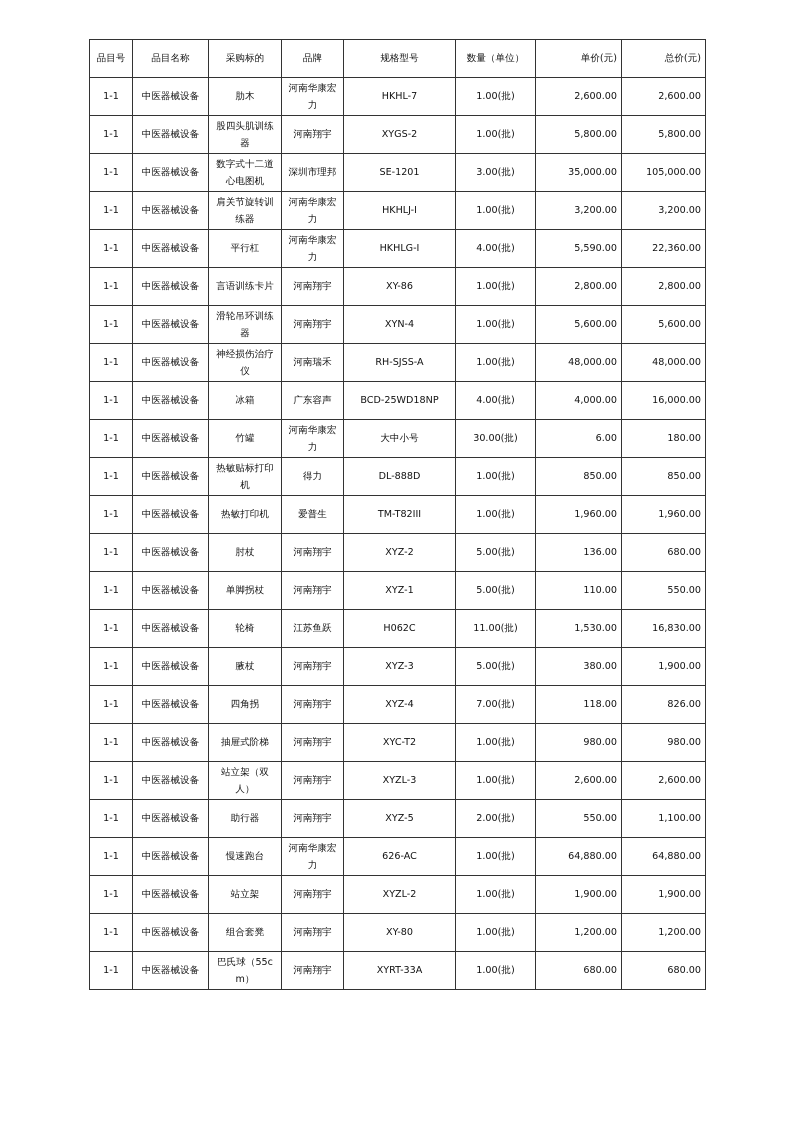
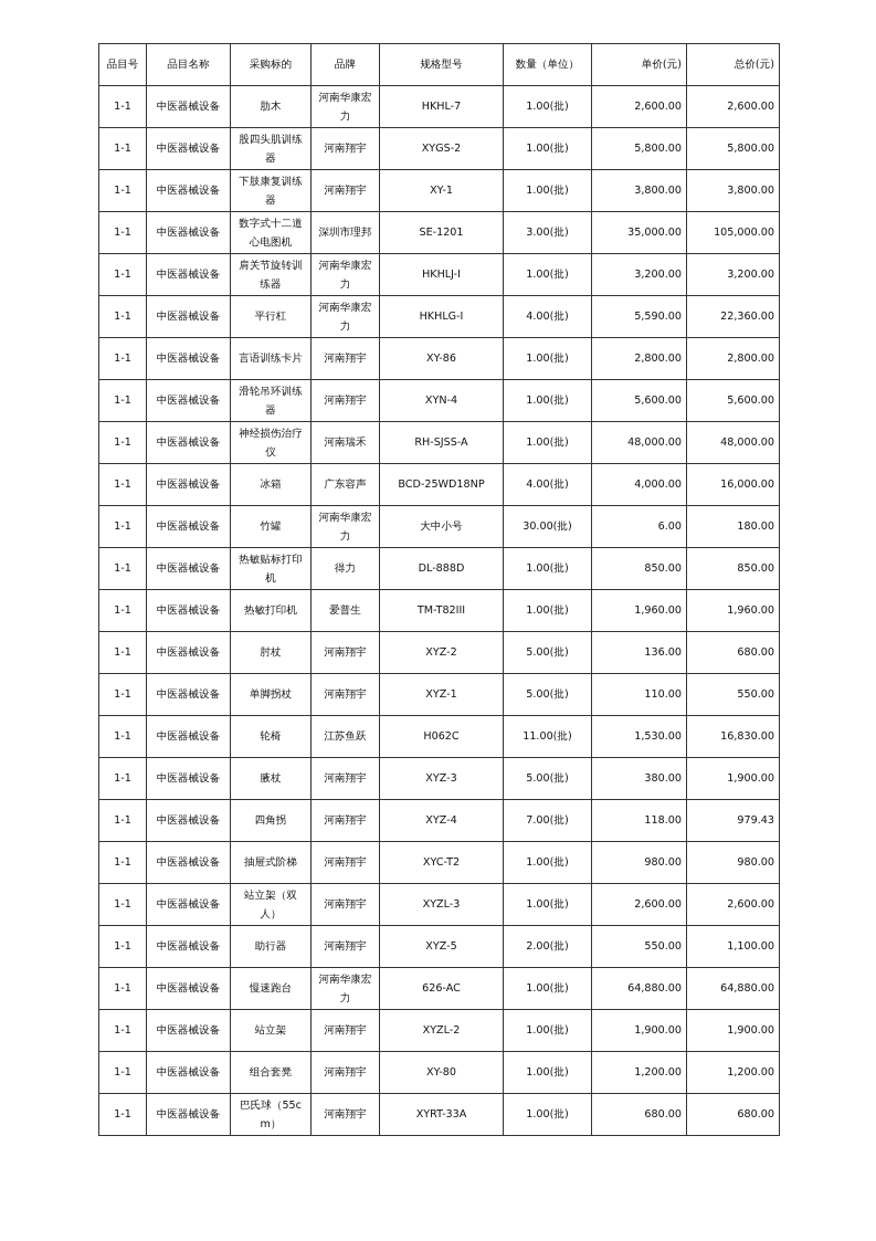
  品目号	品目名称	采购标的	品牌	规格型号	数量（单位）	单价(元)	总价(元)
  1-1	中医器械设备	肋木	河南华康宏力	HKHL-7	1.00(批)	2,600.00	2,600.00
  1-1	中医器械设备	股四头肌训练器	河南翔宇	XYGS-2	1.00(批)	5,800.00	5,800.00
+ 1-1	中医器械设备	下肢康复训练器	河南翔宇	XY-1	1.00(批)	3,800.00	3,800.00
  1-1	中医器械设备	数字式十二道心电图机	深圳市理邦	SE-1201	3.00(批)	35,000.00	105,000.00
  1-1	中医器械设备	肩关节旋转训练器	河南华康宏力	HKHLJ-I	1.00(批)	3,200.00	3,200.00
  1-1	中医器械设备	平行杠	河南华康宏力	HKHLG-I	4.00(批)	5,590.00	22,360.00
  1-1	中医器械设备	言语训练卡片	河南翔宇	XY-86	1.00(批)	2,800.00	2,800.00
  1-1	中医器械设备	滑轮吊环训练器	河南翔宇	XYN-4	1.00(批)	5,600.00	5,600.00
  1-1	中医器械设备	神经损伤治疗仪	河南瑞禾	RH-SJSS-A	1.00(批)	48,000.00	48,000.00
  1-1	中医器械设备	冰箱	广东容声	BCD-25WD18NP	4.00(批)	4,000.00	16,000.00
  1-1	中医器械设备	竹罐	河南华康宏力	大中小号	30.00(批)	6.00	180.00
  1-1	中医器械设备	热敏贴标打印机	得力	DL-888D	1.00(批)	850.00	850.00
  1-1	中医器械设备	热敏打印机	爱普生	TM-T82III	1.00(批)	1,960.00	1,960.00
  1-1	中医器械设备	肘杖	河南翔宇	XYZ-2	5.00(批)	136.00	680.00
  1-1	中医器械设备	单脚拐杖	河南翔宇	XYZ-1	5.00(批)	110.00	550.00
  1-1	中医器械设备	轮椅	江苏鱼跃	H062C	11.00(批)	1,530.00	16,830.00
  1-1	中医器械设备	腋杖	河南翔宇	XYZ-3	5.00(批)	380.00	1,900.00
- 1-1	中医器械设备	四角拐	河南翔宇	XYZ-4	7.00(批)	118.00	826.00
+ 1-1	中医器械设备	四角拐	河南翔宇	XYZ-4	7.00(批)	118.00	979.43
  1-1	中医器械设备	抽屉式阶梯	河南翔宇	XYC-T2	1.00(批)	980.00	980.00
  1-1	中医器械设备	站立架（双人）	河南翔宇	XYZL-3	1.00(批)	2,600.00	2,600.00
  1-1	中医器械设备	助行器	河南翔宇	XYZ-5	2.00(批)	550.00	1,100.00
  1-1	中医器械设备	慢速跑台	河南华康宏力	626-AC	1.00(批)	64,880.00	64,880.00
  1-1	中医器械设备	站立架	河南翔宇	XYZL-2	1.00(批)	1,900.00	1,900.00
  1-1	中医器械设备	组合套凳	河南翔宇	XY-80	1.00(批)	1,200.00	1,200.00
  1-1	中医器械设备	巴氏球（55cm）	河南翔宇	XYRT-33A	1.00(批)	680.00	680.00
